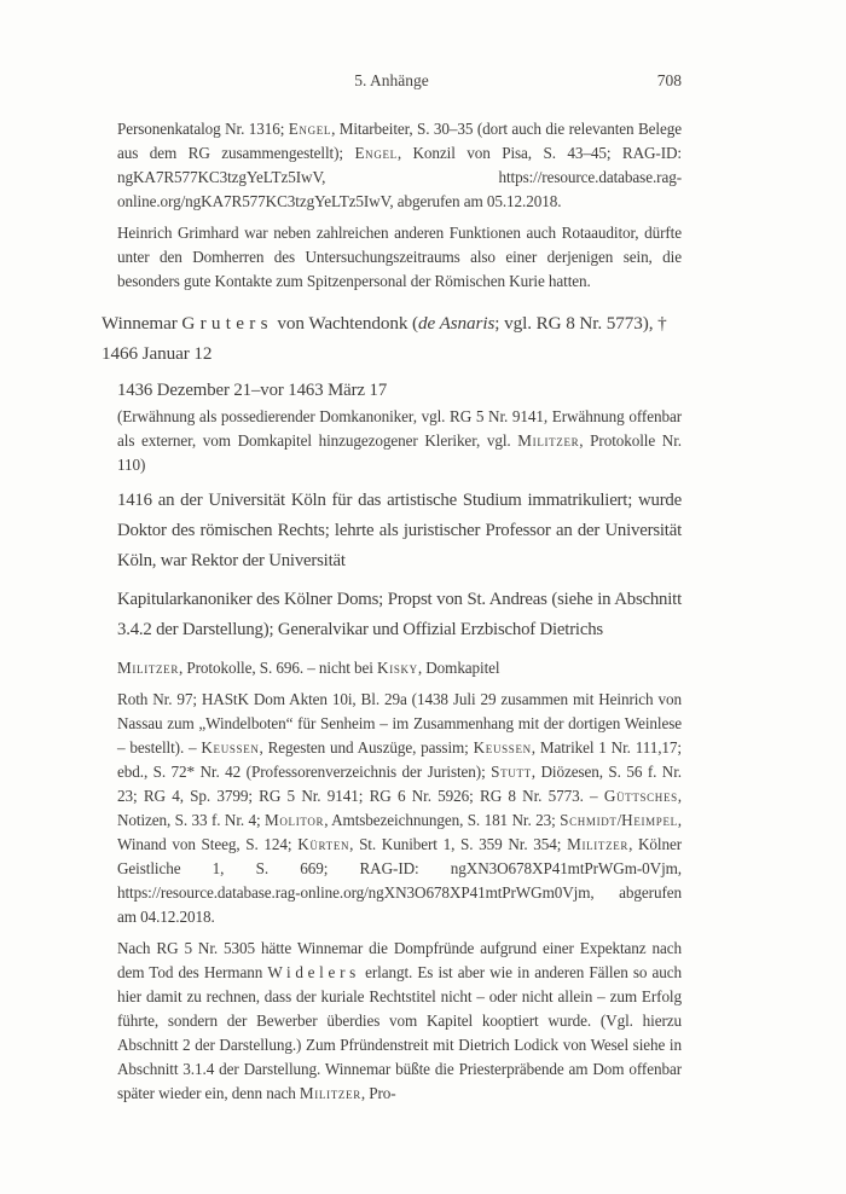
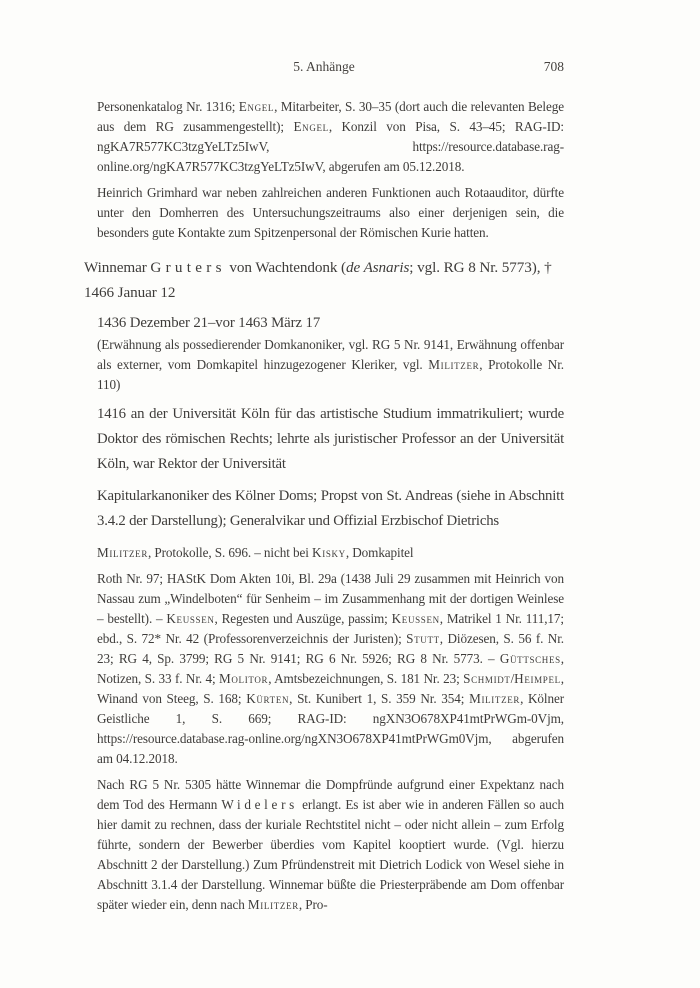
  5. Anhänge
  708
  Personenkatalog Nr. 1316; Engel, Mitarbeiter, S. 30–35 (dort auch die relevanten Belege aus dem RG zusammengestellt); Engel, Konzil von Pisa, S. 43–45; RAG-ID: ngKA7R577KC3tzgYeLTz5IwV, https://resource.database.rag-online.org/ngKA7R577KC3tzgYeLTz5IwV, abgerufen am 05.12.2018.
  Heinrich Grimhard war neben zahlreichen anderen Funktionen auch Rotaauditor, dürfte unter den Domherren des Untersuchungszeitraums also einer derjenigen sein, die besonders gute Kontakte zum Spitzenpersonal der Römischen Kurie hatten.
  Winnemar Gruters von Wachtendonk (de Asnaris; vgl. RG 8 Nr. 5773), † 1466 Januar 12
  1436 Dezember 21–vor 1463 März 17
  (Erwähnung als possedierender Domkanoniker, vgl. RG 5 Nr. 9141, Erwähnung offenbar als externer, vom Domkapitel hinzugezogener Kleriker, vgl. Militzer, Protokolle Nr. 110)
  1416 an der Universität Köln für das artistische Studium immatrikuliert; wurde Doktor des römischen Rechts; lehrte als juristischer Professor an der Universität Köln, war Rektor der Universität
  Kapitularkanoniker des Kölner Doms; Propst von St. Andreas (siehe in Abschnitt 3.4.2 der Darstellung); Generalvikar und Offizial Erzbischof Dietrichs
  Militzer, Protokolle, S. 696. – nicht bei Kisky, Domkapitel
- Roth Nr. 97; HAStK Dom Akten 10i, Bl. 29a (1438 Juli 29 zusammen mit Heinrich von Nassau zum „Windelboten“ für Senheim – im Zusammenhang mit der dortigen Weinlese – bestellt). – Keussen, Regesten und Auszüge, passim; Keussen, Matrikel 1 Nr. 111,17; ebd., S. 72* Nr. 42 (Professorenverzeichnis der Juristen); Stutt, Diözesen, S. 56 f. Nr. 23; RG 4, Sp. 3799; RG 5 Nr. 9141; RG 6 Nr. 5926; RG 8 Nr. 5773. – Güttsches, Notizen, S. 33 f. Nr. 4; Molitor, Amtsbezeichnungen, S. 181 Nr. 23; Schmidt/Heimpel, Winand von Steeg, S. 124; Kürten, St. Kunibert 1, S. 359 Nr. 354; Militzer, Kölner Geistliche 1, S. 669; RAG-ID: ngXN3O678XP41mtPrWGm-0Vjm, https://resource.database.rag-online.org/ngXN3O678XP41mtPrWGm0Vjm, abgerufen am 04.12.2018.
+ Roth Nr. 97; HAStK Dom Akten 10i, Bl. 29a (1438 Juli 29 zusammen mit Heinrich von Nassau zum „Windelboten“ für Senheim – im Zusammenhang mit der dortigen Weinlese – bestellt). – Keussen, Regesten und Auszüge, passim; Keussen, Matrikel 1 Nr. 111,17; ebd., S. 72* Nr. 42 (Professorenverzeichnis der Juristen); Stutt, Diözesen, S. 56 f. Nr. 23; RG 4, Sp. 3799; RG 5 Nr. 9141; RG 6 Nr. 5926; RG 8 Nr. 5773. – Güttsches, Notizen, S. 33 f. Nr. 4; Molitor, Amtsbezeichnungen, S. 181 Nr. 23; Schmidt/Heimpel, Winand von Steeg, S. 168; Kürten, St. Kunibert 1, S. 359 Nr. 354; Militzer, Kölner Geistliche 1, S. 669; RAG-ID: ngXN3O678XP41mtPrWGm-0Vjm, https://resource.database.rag-online.org/ngXN3O678XP41mtPrWGm0Vjm, abgerufen am 04.12.2018.
  Nach RG 5 Nr. 5305 hätte Winnemar die Dompfründe aufgrund einer Expektanz nach dem Tod des Hermann Widelers erlangt. Es ist aber wie in anderen Fällen so auch hier damit zu rechnen, dass der kuriale Rechtstitel nicht – oder nicht allein – zum Erfolg führte, sondern der Bewerber überdies vom Kapitel kooptiert wurde. (Vgl. hierzu Abschnitt 2 der Darstellung.) Zum Pfründenstreit mit Dietrich Lodick von Wesel siehe in Abschnitt 3.1.4 der Darstellung. Winnemar büßte die Priesterpräbende am Dom offenbar später wieder ein, denn nach Militzer, Pro-
